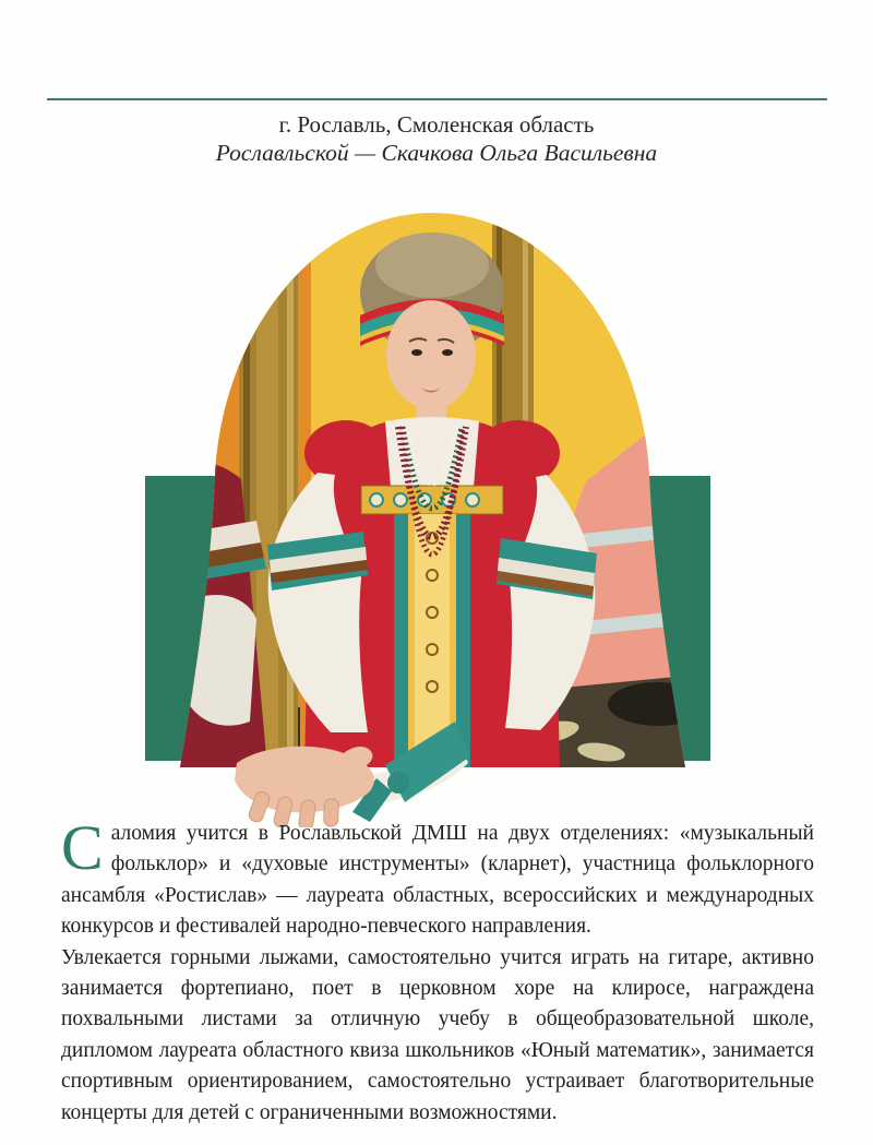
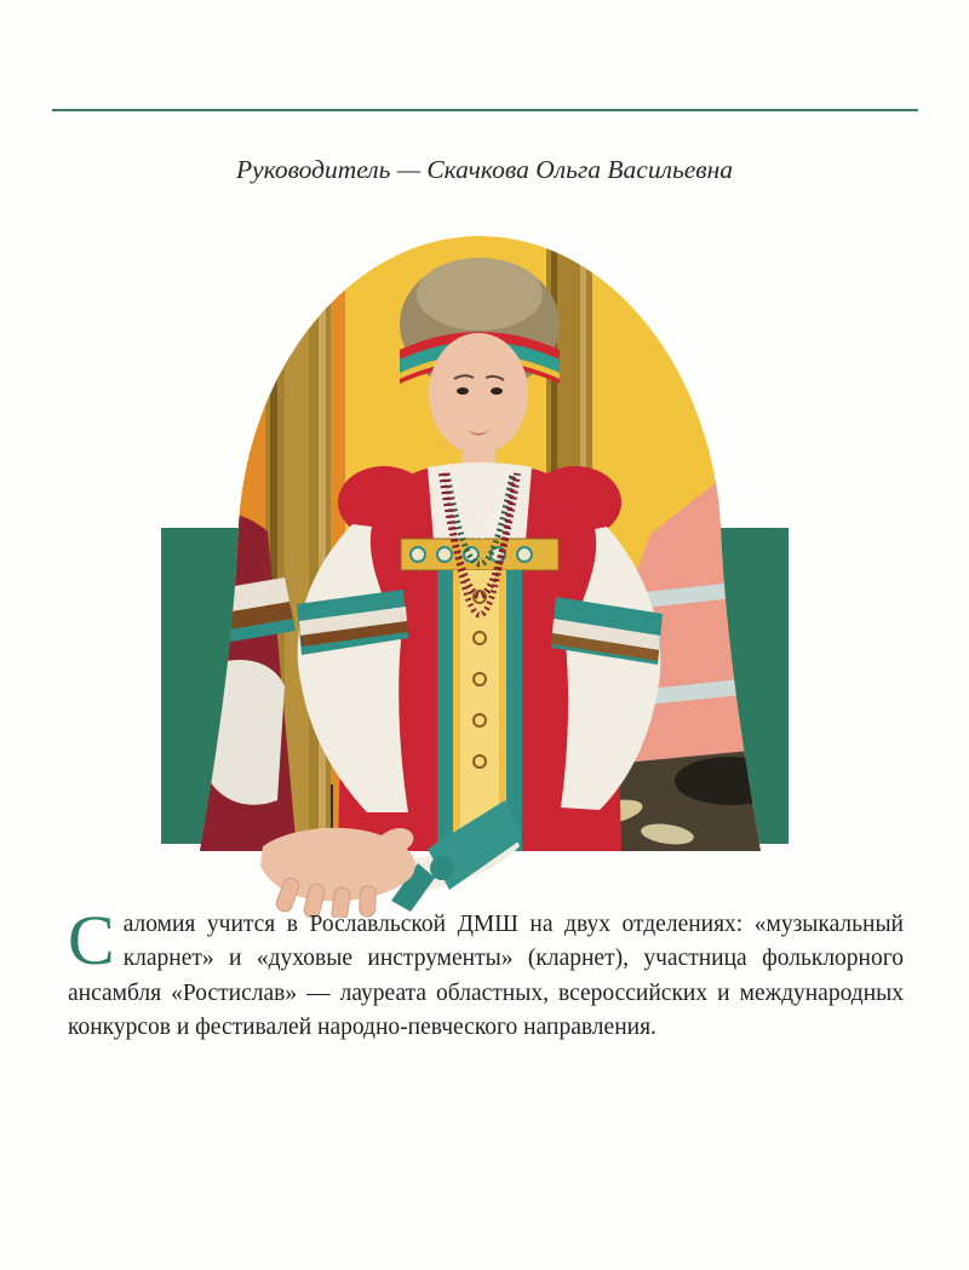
- г. Рославль, Смоленская область
- Рославльской — Скачкова Ольга Васильевна
+ Руководитель — Скачкова Ольга Васильевна
  С
- аломия учится в Рославльской ДМШ на двух отделениях: «музыкальный фольклор» и «духовые инструменты» (кларнет), участница фольклорного ансамбля «Ростислав» — лауреата областных, всероссийских и международных конкурсов и фестивалей народно-певческого направления.
+ аломия учится в Рославльской ДМШ на двух отделениях: «музыкальный кларнет» и «духовые инструменты» (кларнет), участница фольклорного ансамбля «Ростислав» — лауреата областных, всероссийских и международных конкурсов и фестивалей народно-певческого направления.
- Увлекается горными лыжами, самостоятельно учится играть на гитаре, активно занимается фортепиано, поет в церковном хоре на клиросе, награждена похвальными листами за отличную учебу в общеобразовательной школе, дипломом лауреата областного квиза школьников «Юный математик», занимается спортивным ориентированием, самостоятельно устраивает благотворительные концерты для детей с ограниченными возможностями.
